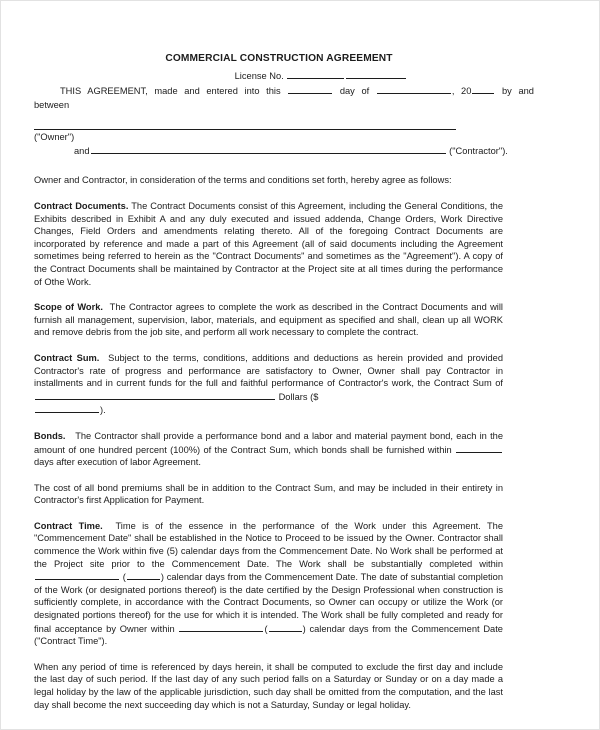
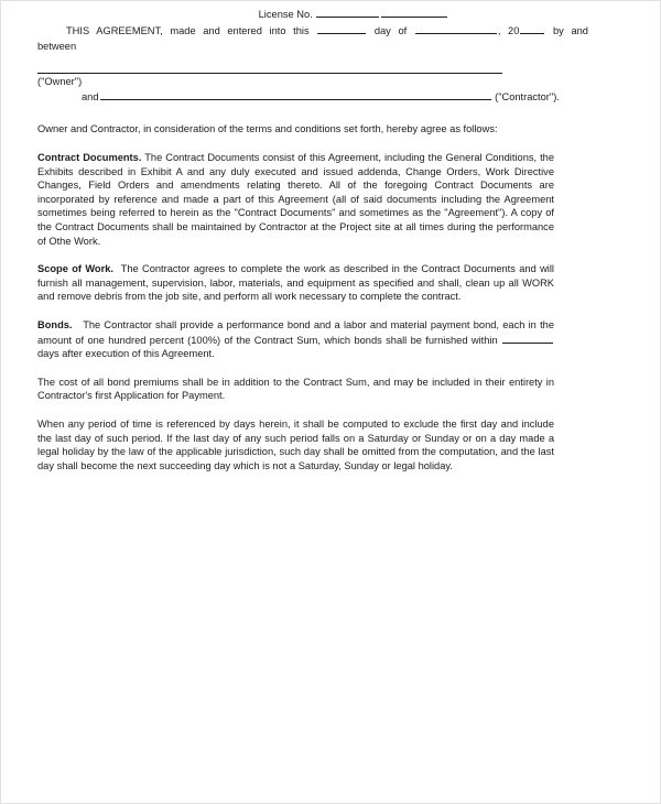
- COMMERCIAL CONSTRUCTION AGREEMENT
  License No.
  THIS AGREEMENT, made and entered into this day of , 20 by and
  between
  ("Owner")
  and ("Contractor").
  Owner and Contractor, in consideration of the terms and conditions set forth, hereby agree as follows:
  Contract Documents. The Contract Documents consist of this Agreement, including the General Conditions, the Exhibits described in Exhibit A and any duly executed and issued addenda, Change Orders, Work Directive Changes, Field Orders and amendments relating thereto. All of the foregoing Contract Documents are incorporated by reference and made a part of this Agreement (all of said documents including the Agreement sometimes being referred to herein as the "Contract Documents" and sometimes as the "Agreement"). A copy of the Contract Documents shall be maintained by Contractor at the Project site at all times during the performance of Othe Work.
  Scope of Work. The Contractor agrees to complete the work as described in the Contract Documents and will furnish all management, supervision, labor, materials, and equipment as specified and shall, clean up all WORK and remove debris from the job site, and perform all work necessary to complete the contract.
- Contract Sum. Subject to the terms, conditions, additions and deductions as herein provided and provided Contractor's rate of progress and performance are satisfactory to Owner, Owner shall pay Contractor in installments and in current funds for the full and faithful performance of Contractor's work, the Contract Sum of Dollars ($
- ).
- Bonds. The Contractor shall provide a performance bond and a labor and material payment bond, each in the amount of one hundred percent (100%) of the Contract Sum, which bonds shall be furnished within days after execution of labor Agreement.
+ Bonds. The Contractor shall provide a performance bond and a labor and material payment bond, each in the amount of one hundred percent (100%) of the Contract Sum, which bonds shall be furnished within days after execution of this Agreement.
  The cost of all bond premiums shall be in addition to the Contract Sum, and may be included in their entirety in Contractor's first Application for Payment.
- Contract Time. Time is of the essence in the performance of the Work under this Agreement. The "Commencement Date" shall be established in the Notice to Proceed to be issued by the Owner. Contractor shall commence the Work within five (5) calendar days from the Commencement Date. No Work shall be performed at the Project site prior to the Commencement Date. The Work shall be substantially completed within ( ) calendar days from the Commencement Date. The date of substantial completion of the Work (or designated portions thereof) is the date certified by the Design Professional when construction is sufficiently complete, in accordance with the Contract Documents, so Owner can occupy or utilize the Work (or designated portions thereof) for the use for which it is intended. The Work shall be fully completed and ready for final acceptance by Owner within ( ) calendar days from the Commencement Date ("Contract Time").
  When any period of time is referenced by days herein, it shall be computed to exclude the first day and include the last day of such period. If the last day of any such period falls on a Saturday or Sunday or on a day made a legal holiday by the law of the applicable jurisdiction, such day shall be omitted from the computation, and the last day shall become the next succeeding day which is not a Saturday, Sunday or legal holiday.
